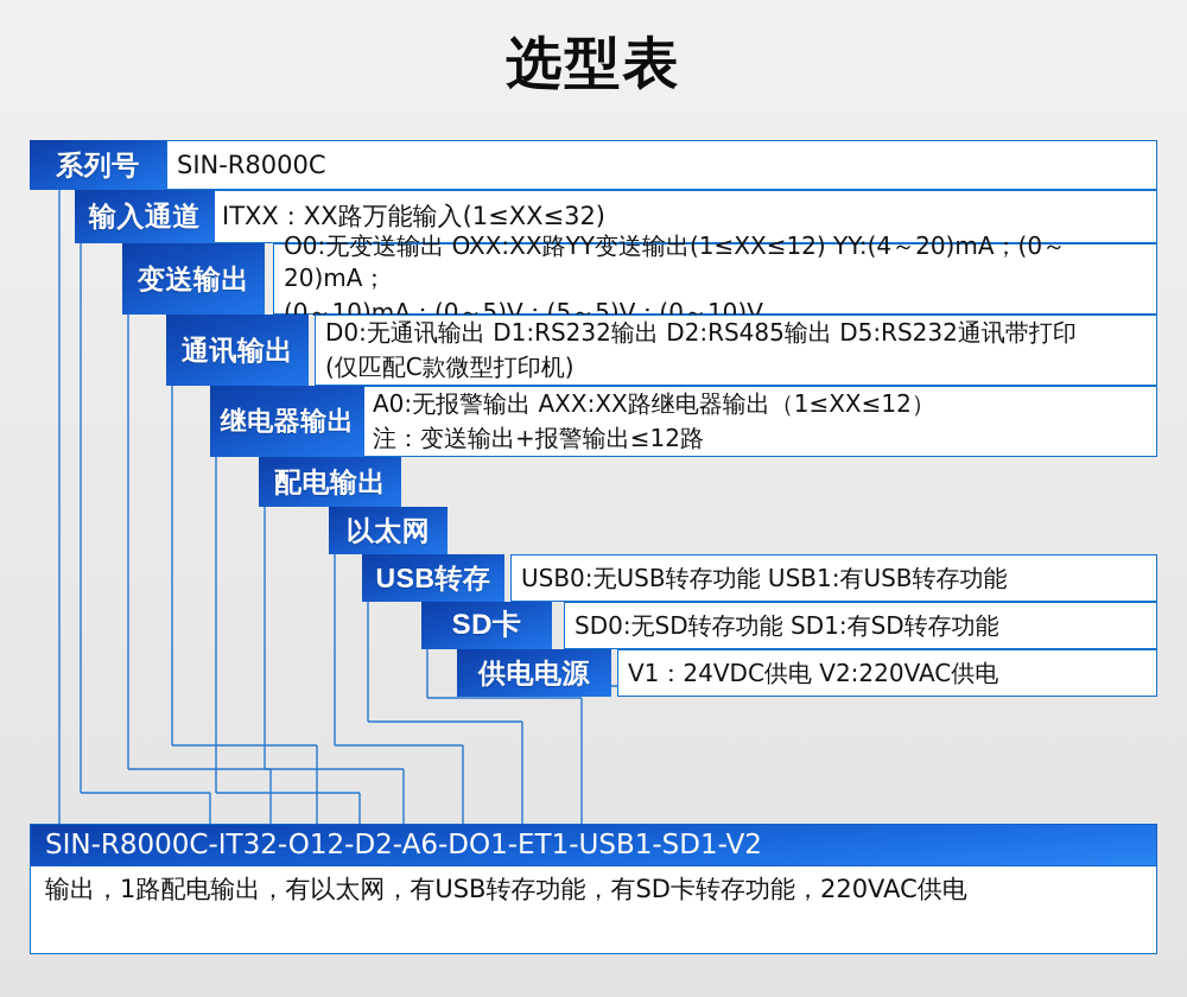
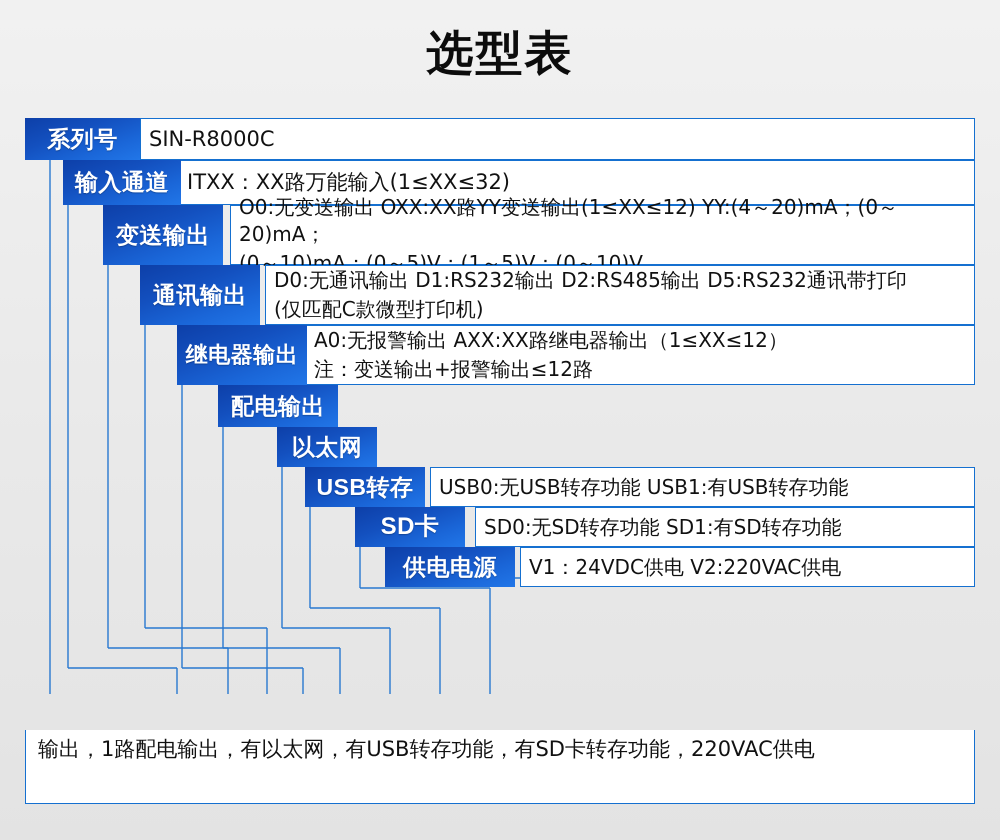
  选型表
  SIN-R8000C
  系列号
  ITXX：XX路万能输入(1≤XX≤32)
  输入通道
  O0:无变送输出 OXX:XX路YY变送输出(1≤XX≤12) YY:(4～20)mA；(0～20)mA；
- (0～10)mA；(0～5)V；(5～5)V；(0～10)V
+ (0～10)mA；(0～5)V；(1～5)V；(0～10)V
  变送输出
  D0:无通讯输出 D1:RS232输出 D2:RS485输出 D5:RS232通讯带打印
  (仅匹配C款微型打印机)
  通讯输出
  A0:无报警输出 AXX:XX路继电器输出（1≤XX≤12）
  注：变送输出+报警输出≤12路
  继电器输出
  配电输出
  以太网
  USB0:无USB转存功能 USB1:有USB转存功能
  USB转存
  SD0:无SD转存功能 SD1:有SD转存功能
  SD卡
  V1：24VDC供电 V2:220VAC供电
  供电电源
- SIN-R8000C-IT32-O12-D2-A6-DO1-ET1-USB1-SD1-V2
  输出，1路配电输出，有以太网，有USB转存功能，有SD卡转存功能，220VAC供电
